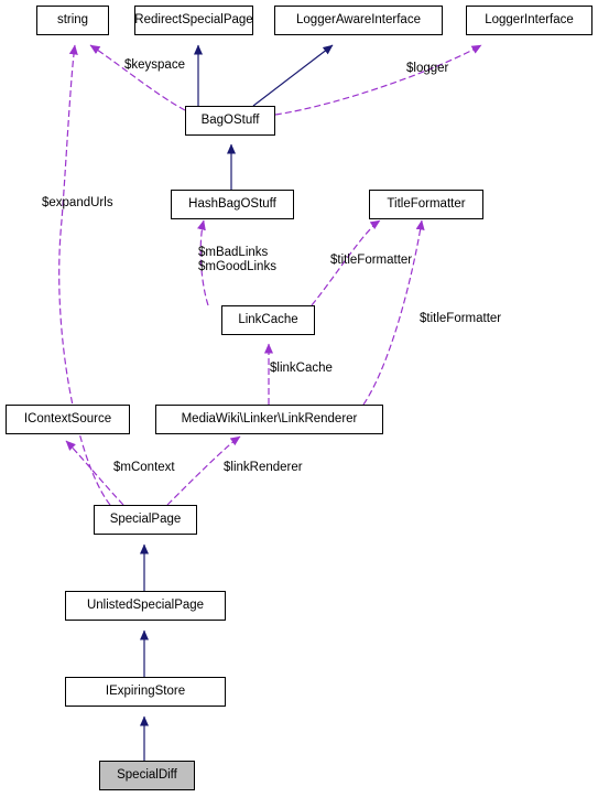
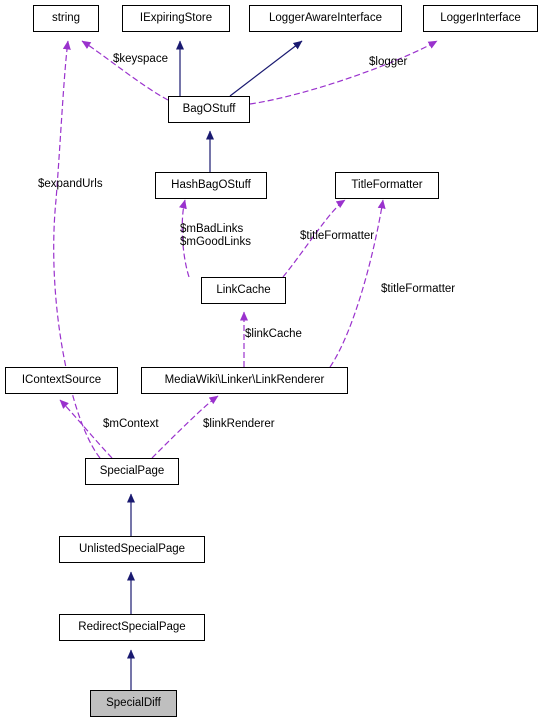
  string
- RedirectSpecialPage
+ IExpiringStore
  LoggerAwareInterface
  LoggerInterface
  BagOStuff
  HashBagOStuff
  TitleFormatter
  LinkCache
  IContextSource
  MediaWiki\Linker\LinkRenderer
  SpecialPage
  UnlistedSpecialPage
- IExpiringStore
+ RedirectSpecialPage
  SpecialDiff
  $keyspace
  $logger
  $expandUrls
  $mBadLinks
  $mGoodLinks
  $titleFormatter
  $titleFormatter
  $linkCache
  $mContext
  $linkRenderer
